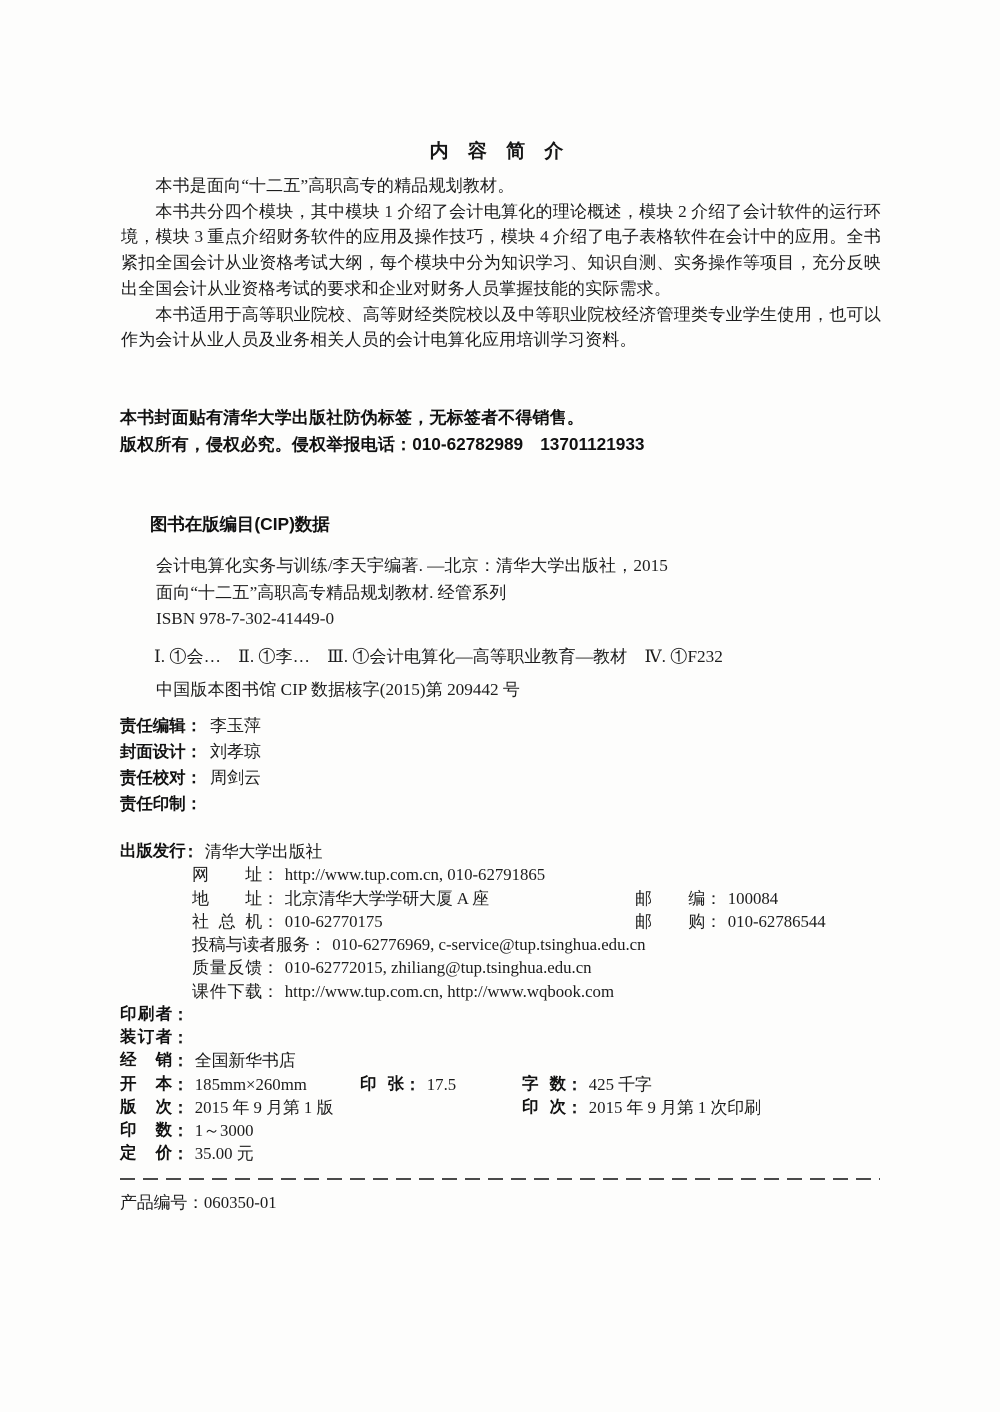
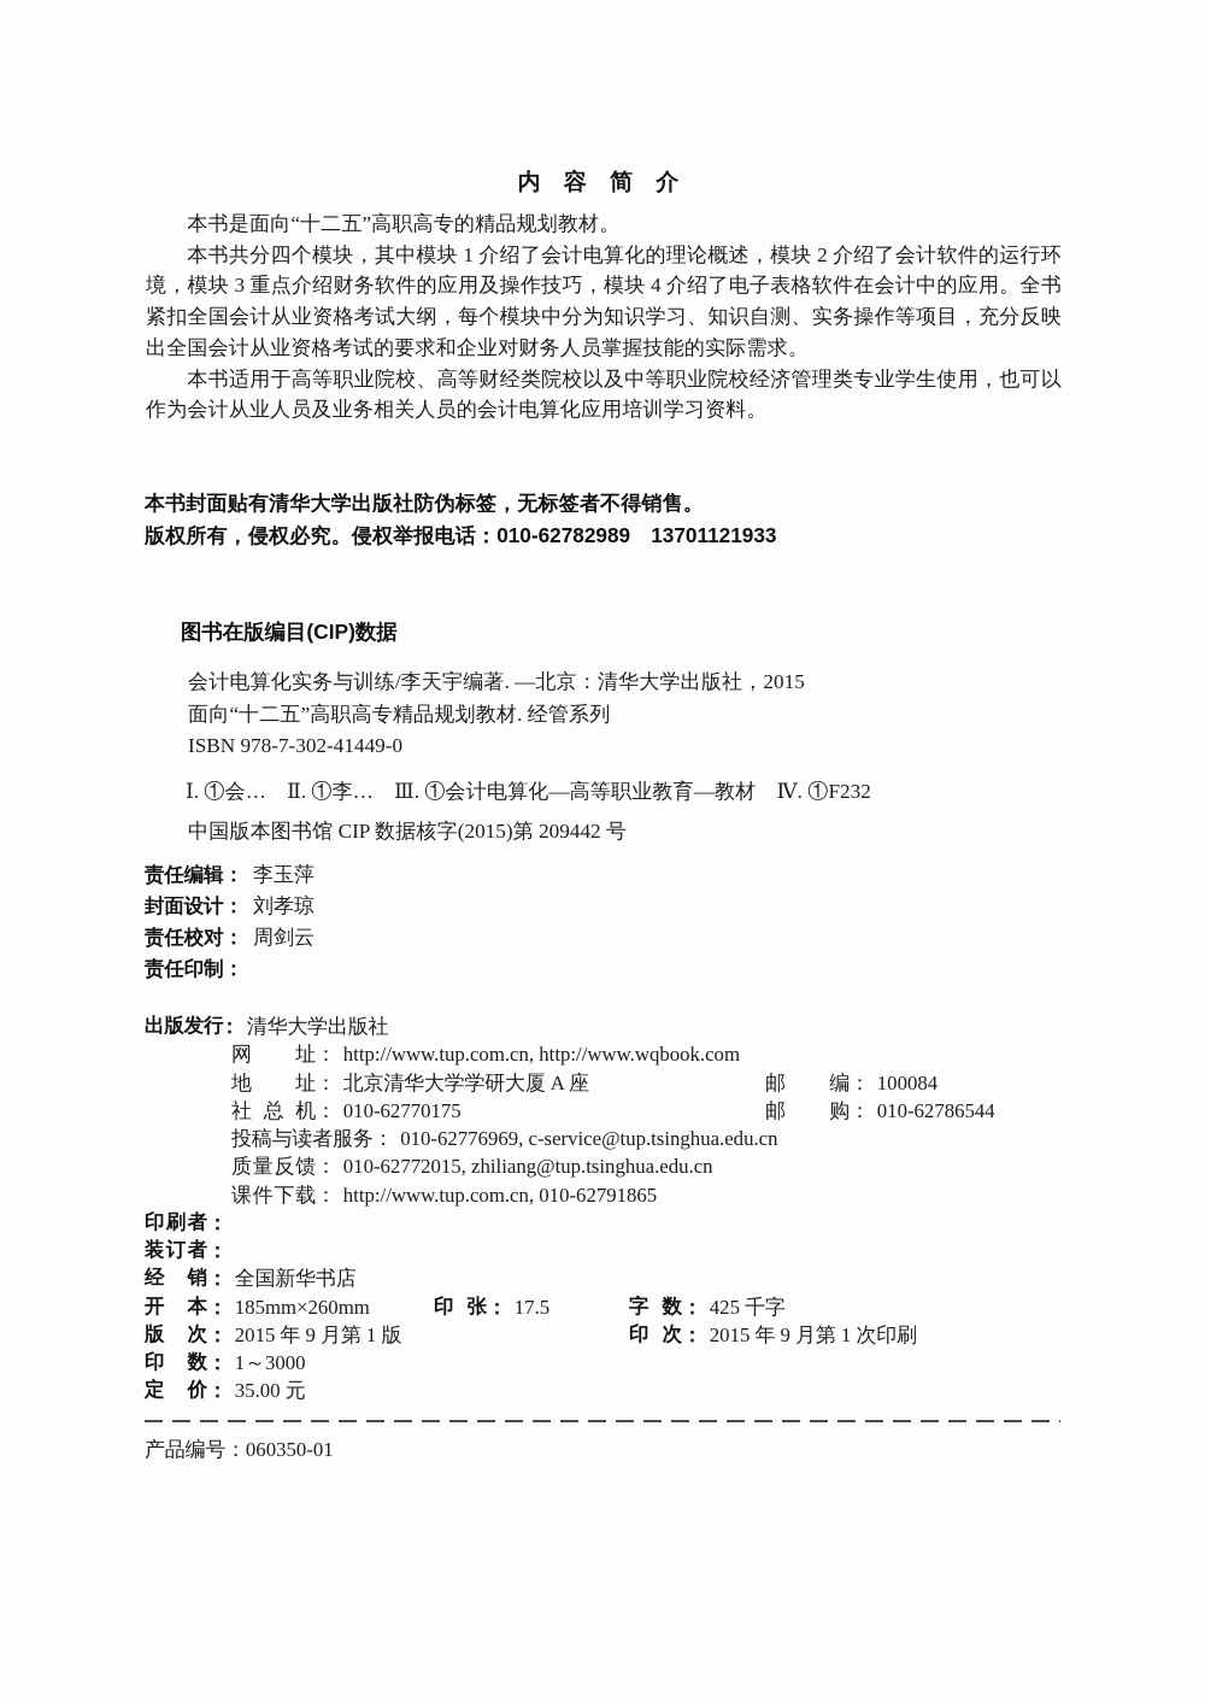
  内 容 简 介
  本书是面向“十二五”高职高专的精品规划教材。
  本书共分四个模块，其中模块 1 介绍了会计电算化的理论概述，模块 2 介绍了会计软件的运行环境，模块 3 重点介绍财务软件的应用及操作技巧，模块 4 介绍了电子表格软件在会计中的应用。全书紧扣全国会计从业资格考试大纲，每个模块中分为知识学习、知识自测、实务操作等项目，充分反映出全国会计从业资格考试的要求和企业对财务人员掌握技能的实际需求。
  本书适用于高等职业院校、高等财经类院校以及中等职业院校经济管理类专业学生使用，也可以作为会计从业人员及业务相关人员的会计电算化应用培训学习资料。
  本书封面贴有清华大学出版社防伪标签，无标签者不得销售。
  版权所有，侵权必究。侵权举报电话：010-62782989 13701121933
  图书在版编目(CIP)数据
  会计电算化实务与训练/李天宇编著. —北京：清华大学出版社，2015
  面向“十二五”高职高专精品规划教材. 经管系列
  ISBN 978-7-302-41449-0
  Ⅰ. ①会… Ⅱ. ①李… Ⅲ. ①会计电算化—高等职业教育—教材 Ⅳ. ①F232
  中国版本图书馆 CIP 数据核字(2015)第 209442 号
  责任编辑： 李玉萍
  封面设计： 刘孝琼
  责任校对： 周剑云
  责任印制：
  出版发行： 清华大学出版社
- 网址： http://www.tup.com.cn, 010-62791865
+ 网址： http://www.tup.com.cn, http://www.wqbook.com
  地址： 北京清华大学学研大厦 A 座
  邮编： 100084
  社总机： 010-62770175
  邮购： 010-62786544
  投稿与读者服务： 010-62776969, c-service@tup.tsinghua.edu.cn
  质量反馈： 010-62772015, zhiliang@tup.tsinghua.edu.cn
- 课件下载： http://www.tup.com.cn, http://www.wqbook.com
+ 课件下载： http://www.tup.com.cn, 010-62791865
  印刷者：
  装订者：
  经销： 全国新华书店
  开本： 185mm×260mm
  印张： 17.5
  字数： 425 千字
  版次： 2015 年 9 月第 1 版
  印次： 2015 年 9 月第 1 次印刷
  印数： 1～3000
  定价： 35.00 元
  产品编号：060350-01
